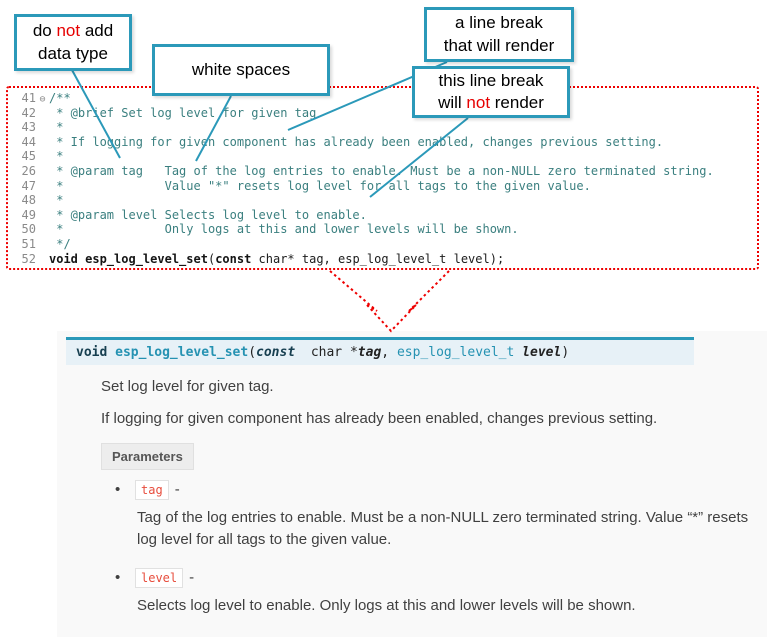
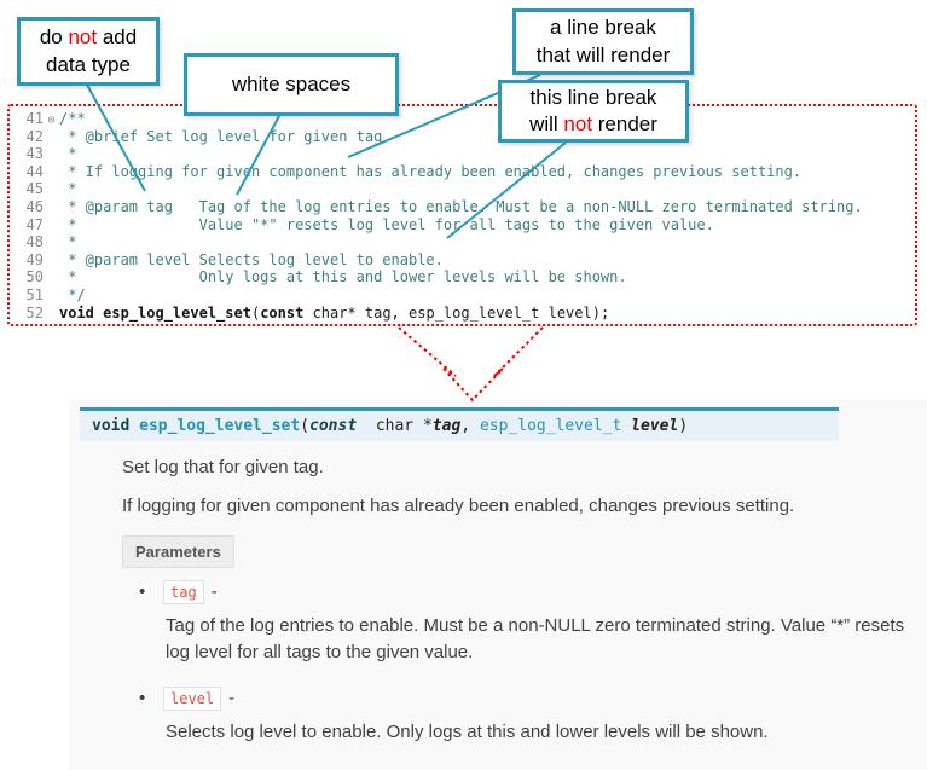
  do not add
  data type
  white spaces
  a line break
  that will render
  this line break
  will not render
  41 ⊖ /**
  42 * @bref Set log level for given tag
  43 *
  44 * If loging for given component has already been enabled, changes previous setting.
  45 *
- 26 * @param tag Tag of the log entries to enable. Must be a non-NULL zero terminated string.
+ 46 * @param tag Tag of the log entries to enable. Must be a non-NULL zero terminated string.
  47 * Value "*" resets log level for all tags to the given value.
  48 *
  49 * @param level Selects log level to enable.
  50 * Only logs at this and lower levels will be shown.
  51 */
  52 void esp_log_level_set(const char* tag, esp_log_level_t level);
  void esp_log_level_set(const char *tag, esp_log_level_t level)
- Set log level for given tag.
+ Set log that for given tag.
  If logging for given component has already been enabled, changes previous setting.
  Parameters
  • tag -
  Tag of the log entries to enable. Must be a non-NULL zero terminated string. Value “*” resets log level for all tags to the given value.
  • level -
  Selects log level to enable. Only logs at this and lower levels will be shown.
